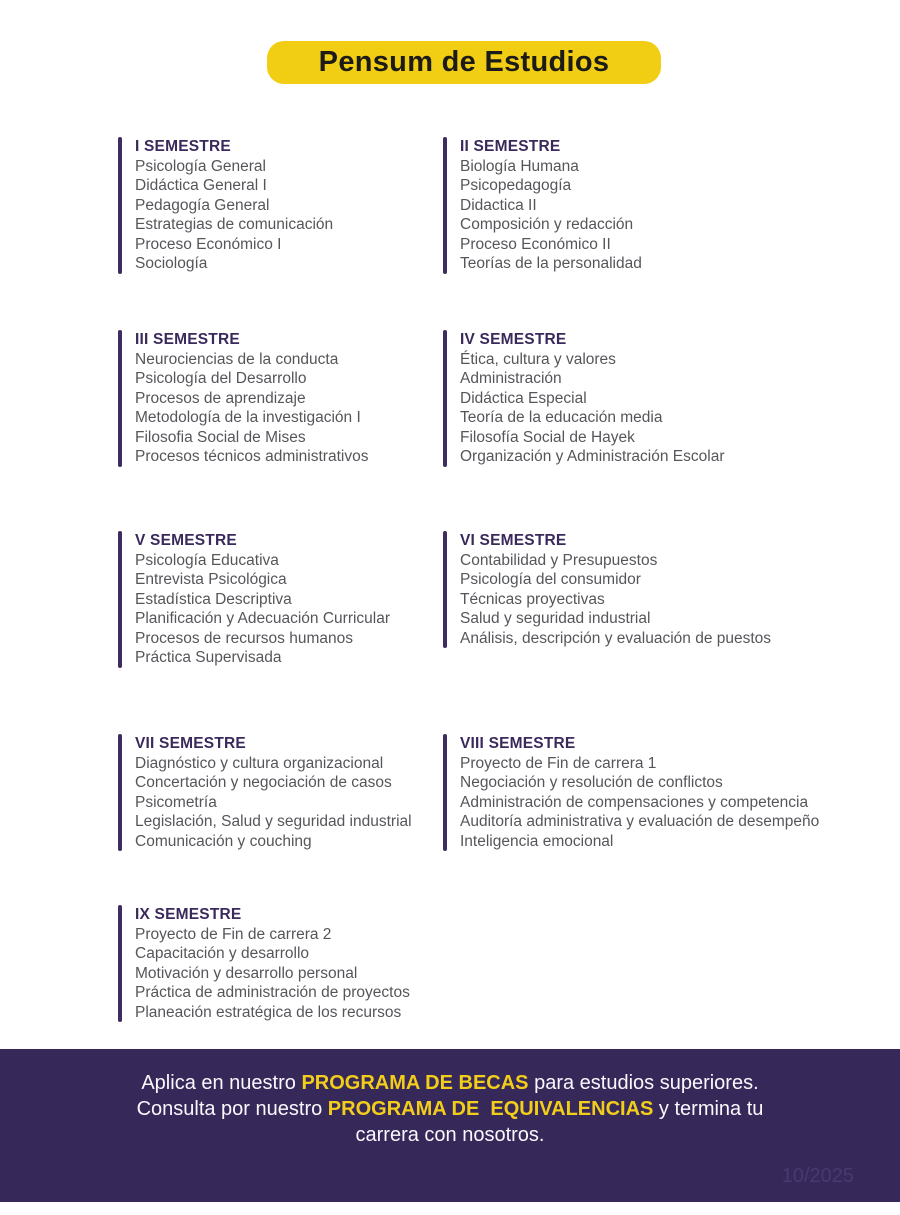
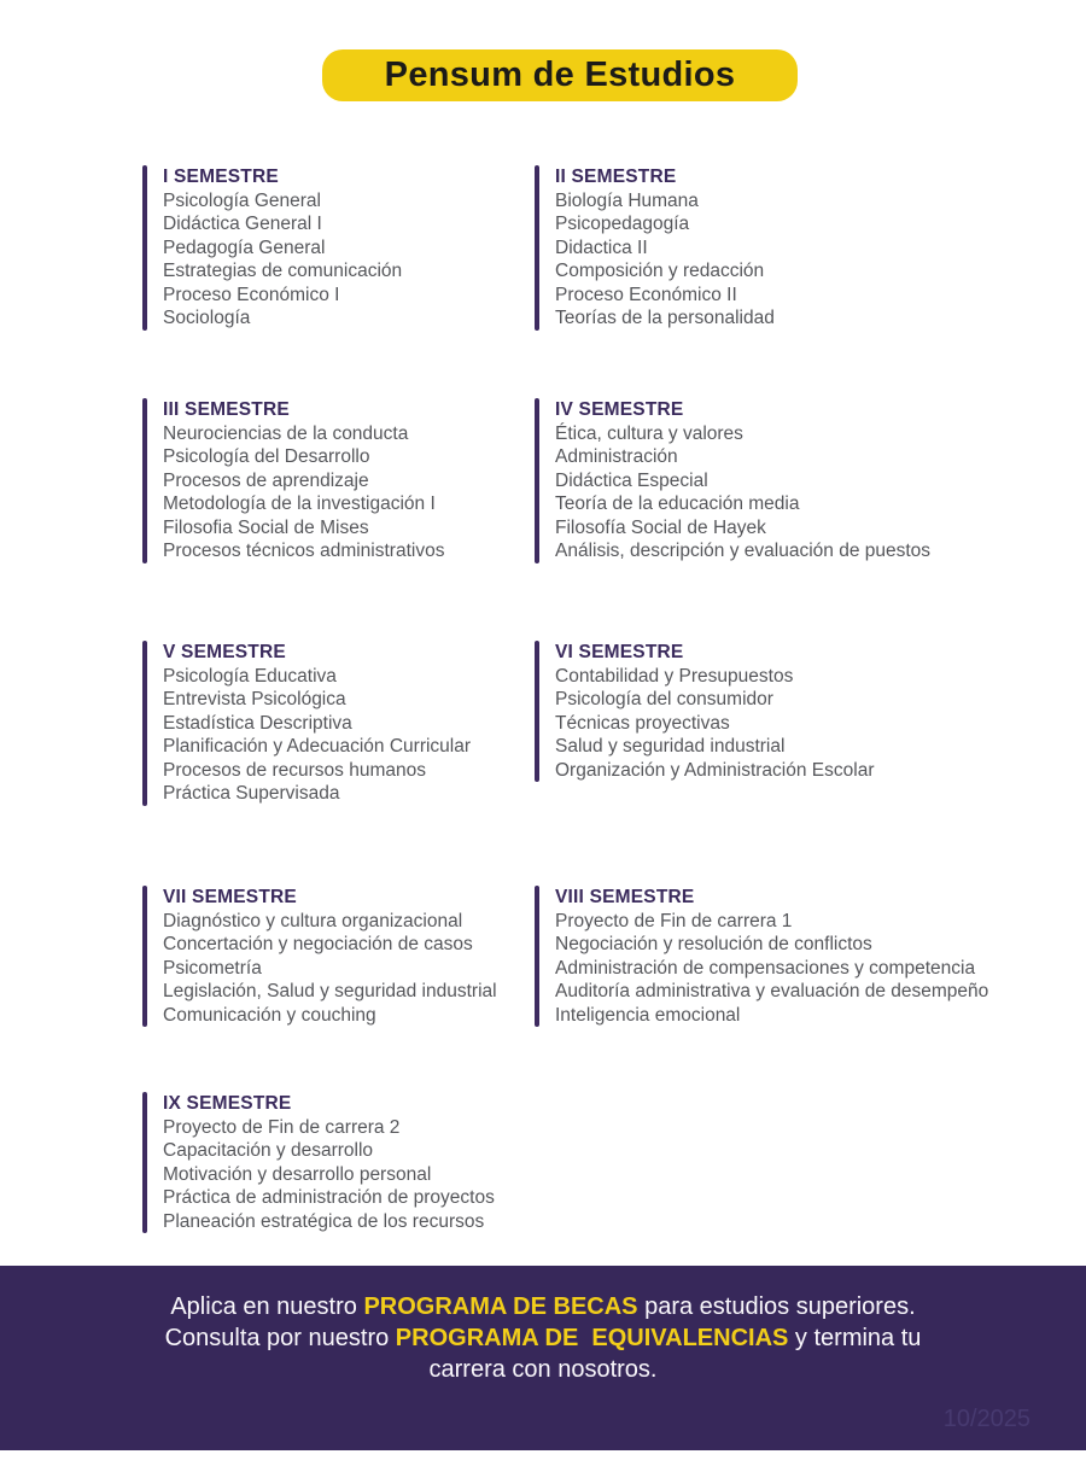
  Pensum de Estudios
  I SEMESTRE
  Psicología General
  Didáctica General I
  Pedagogía General
  Estrategias de comunicación
  Proceso Económico I
  Sociología
  II SEMESTRE
  Biología Humana
  Psicopedagogía
  Didactica II
  Composición y redacción
  Proceso Económico II
  Teorías de la personalidad
  III SEMESTRE
  Neurociencias de la conducta
  Psicología del Desarrollo
  Procesos de aprendizaje
  Metodología de la investigación I
  Filosofia Social de Mises
  Procesos técnicos administrativos
  IV SEMESTRE
  Ética, cultura y valores
  Administración
  Didáctica Especial
  Teoría de la educación media
  Filosofía Social de Hayek
- Organización y Administración Escolar
+ Análisis, descripción y evaluación de puestos
  V SEMESTRE
  Psicología Educativa
  Entrevista Psicológica
  Estadística Descriptiva
  Planificación y Adecuación Curricular
  Procesos de recursos humanos
  Práctica Supervisada
  VI SEMESTRE
  Contabilidad y Presupuestos
  Psicología del consumidor
  Técnicas proyectivas
  Salud y seguridad industrial
- Análisis, descripción y evaluación de puestos
+ Organización y Administración Escolar
  VII SEMESTRE
  Diagnóstico y cultura organizacional
  Concertación y negociación de casos
  Psicometría
  Legislación, Salud y seguridad industrial
  Comunicación y couching
  VIII SEMESTRE
  Proyecto de Fin de carrera 1
  Negociación y resolución de conflictos
  Administración de compensaciones y competencia
  Auditoría administrativa y evaluación de desempeño
  Inteligencia emocional
  IX SEMESTRE
  Proyecto de Fin de carrera 2
  Capacitación y desarrollo
  Motivación y desarrollo personal
  Práctica de administración de proyectos
  Planeación estratégica de los recursos
  Aplica en nuestro PROGRAMA DE BECAS para estudios superiores.
  Consulta por nuestro PROGRAMA DE EQUIVALENCIAS y termina tu
  carrera con nosotros.
